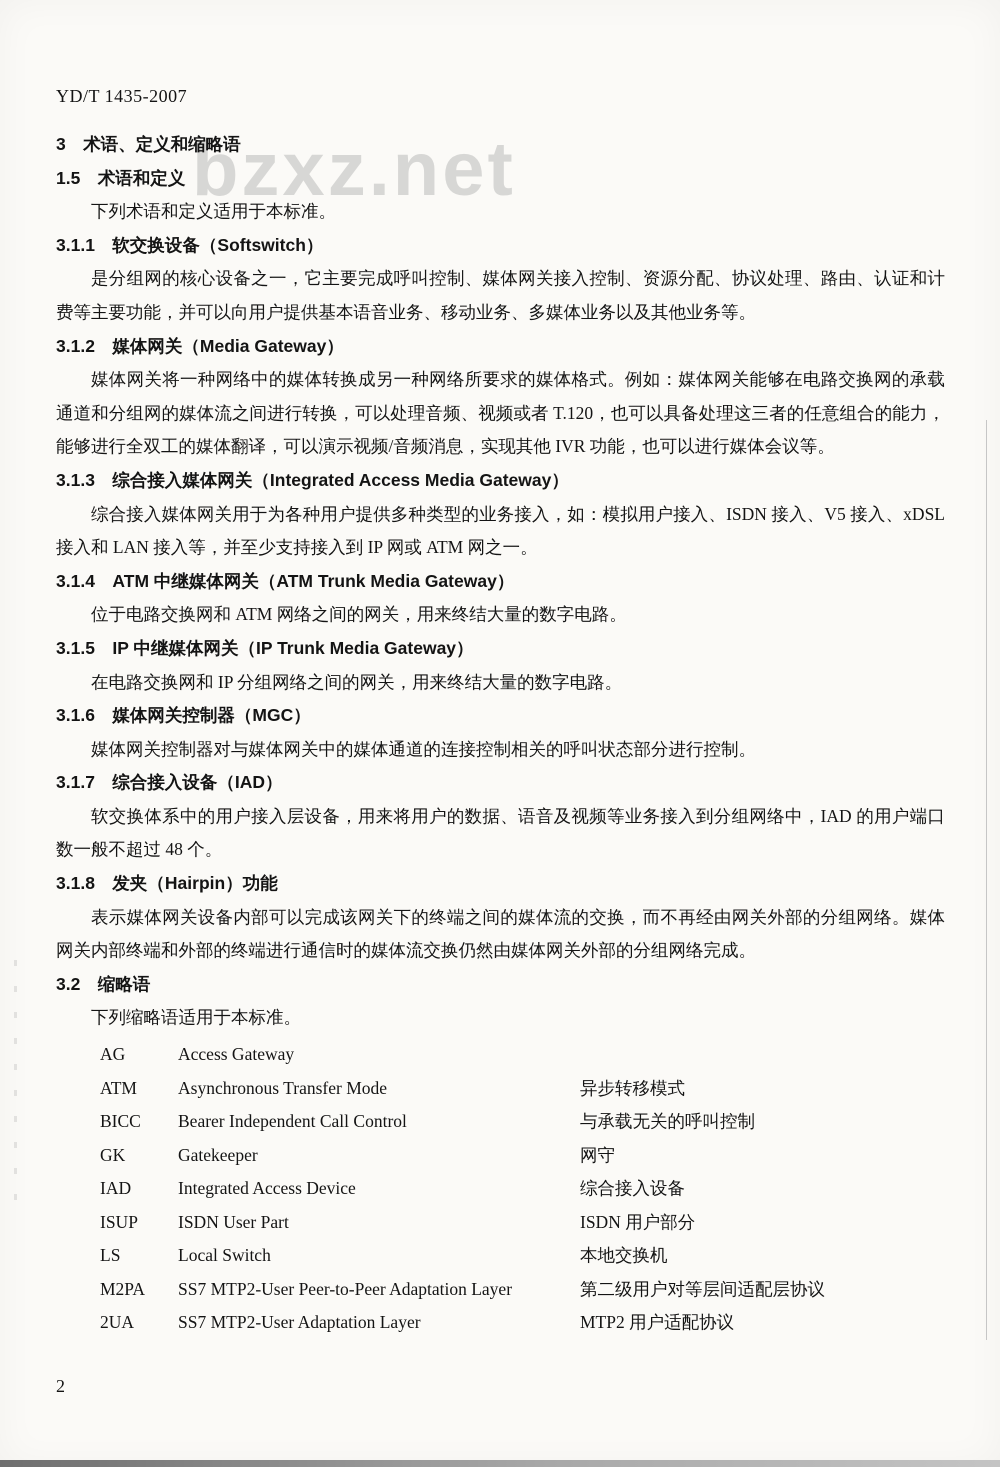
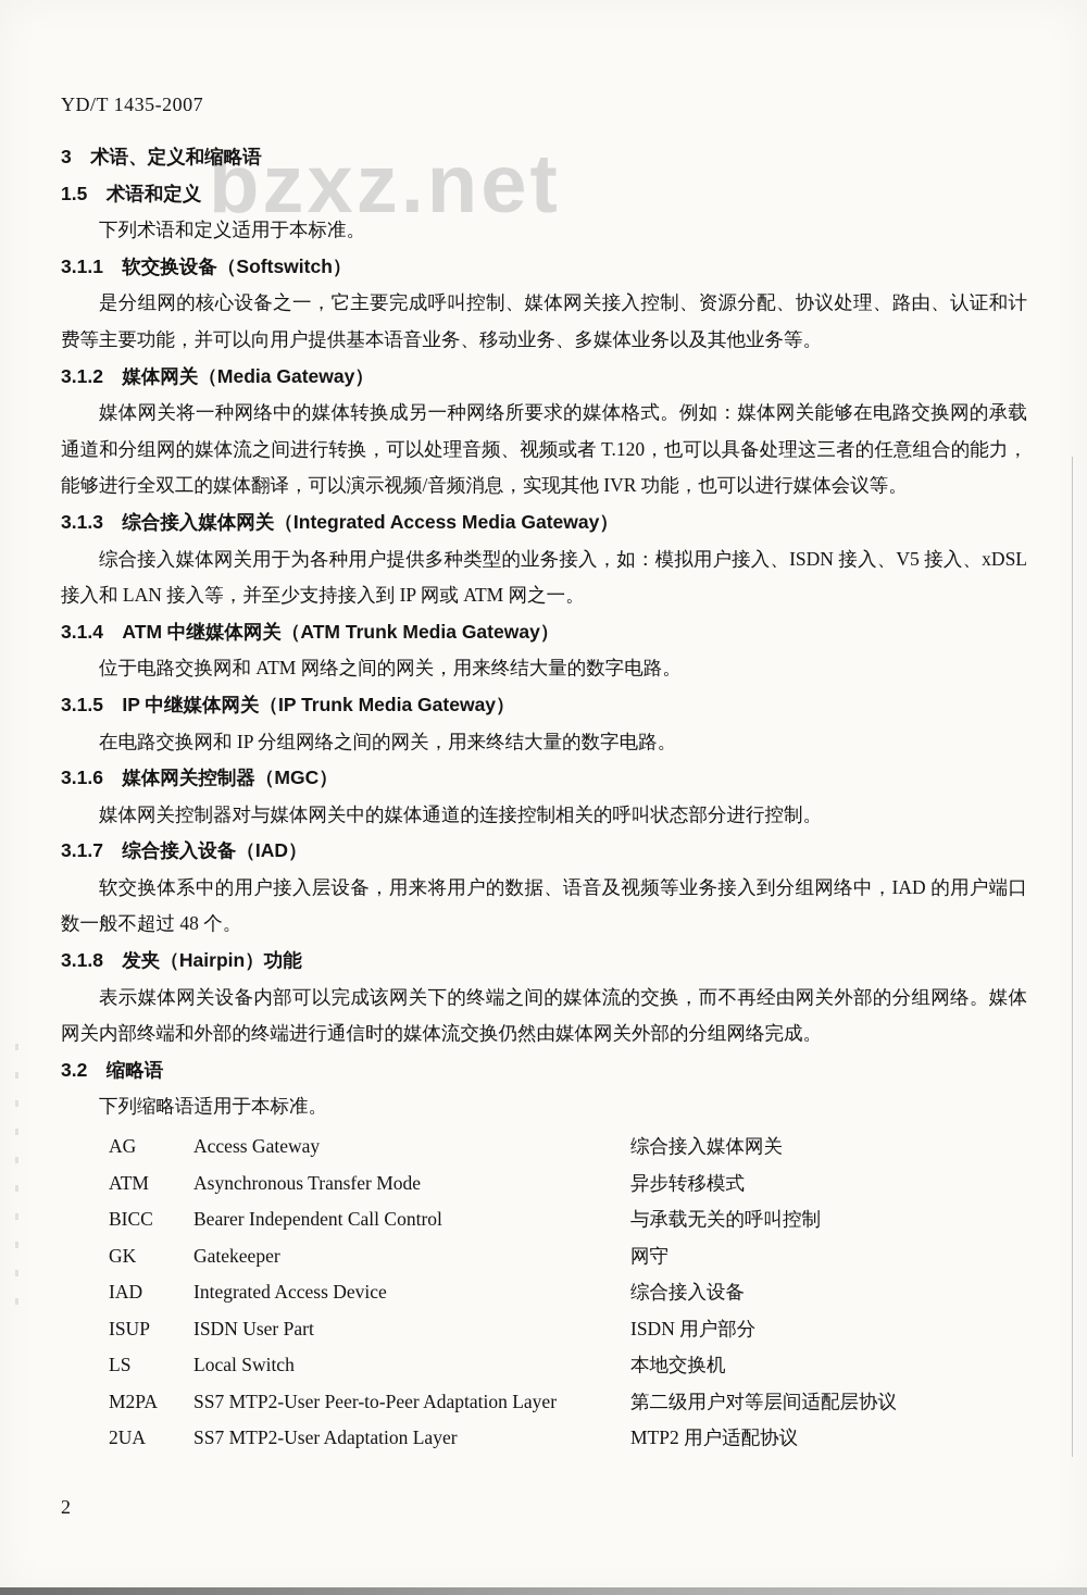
  bzxz.net
  YD/T 1435-2007
  3 术语、定义和缩略语
  1.5 术语和定义
  下列术语和定义适用于本标准。
  3.1.1 软交换设备（Softswitch）
  是分组网的核心设备之一，它主要完成呼叫控制、媒体网关接入控制、资源分配、协议处理、路由、认证和计费等主要功能，并可以向用户提供基本语音业务、移动业务、多媒体业务以及其他业务等。
  3.1.2 媒体网关（Media Gateway）
  媒体网关将一种网络中的媒体转换成另一种网络所要求的媒体格式。例如：媒体网关能够在电路交换网的承载通道和分组网的媒体流之间进行转换，可以处理音频、视频或者 T.120，也可以具备处理这三者的任意组合的能力，能够进行全双工的媒体翻译，可以演示视频/音频消息，实现其他 IVR 功能，也可以进行媒体会议等。
  3.1.3 综合接入媒体网关（Integrated Access Media Gateway）
  综合接入媒体网关用于为各种用户提供多种类型的业务接入，如：模拟用户接入、ISDN 接入、V5 接入、xDSL 接入和 LAN 接入等，并至少支持接入到 IP 网或 ATM 网之一。
  3.1.4 ATM 中继媒体网关（ATM Trunk Media Gateway）
  位于电路交换网和 ATM 网络之间的网关，用来终结大量的数字电路。
  3.1.5 IP 中继媒体网关（IP Trunk Media Gateway）
  在电路交换网和 IP 分组网络之间的网关，用来终结大量的数字电路。
  3.1.6 媒体网关控制器（MGC）
  媒体网关控制器对与媒体网关中的媒体通道的连接控制相关的呼叫状态部分进行控制。
  3.1.7 综合接入设备（IAD）
  软交换体系中的用户接入层设备，用来将用户的数据、语音及视频等业务接入到分组网络中，IAD 的用户端口数一般不超过 48 个。
  3.1.8 发夹（Hairpin）功能
  表示媒体网关设备内部可以完成该网关下的终端之间的媒体流的交换，而不再经由网关外部的分组网络。媒体网关内部终端和外部的终端进行通信时的媒体流交换仍然由媒体网关外部的分组网络完成。
  3.2 缩略语
  下列缩略语适用于本标准。
  AG
  Access Gateway
+ 综合接入媒体网关
  ATM
  Asynchronous Transfer Mode
  异步转移模式
  BICC
  Bearer Independent Call Control
  与承载无关的呼叫控制
  GK
  Gatekeeper
  网守
  IAD
  Integrated Access Device
  综合接入设备
  ISUP
  ISDN User Part
  ISDN 用户部分
  LS
  Local Switch
  本地交换机
  M2PA
  SS7 MTP2-User Peer-to-Peer Adaptation Layer
  第二级用户对等层间适配层协议
  2UA
  SS7 MTP2-User Adaptation Layer
  MTP2 用户适配协议
  2
